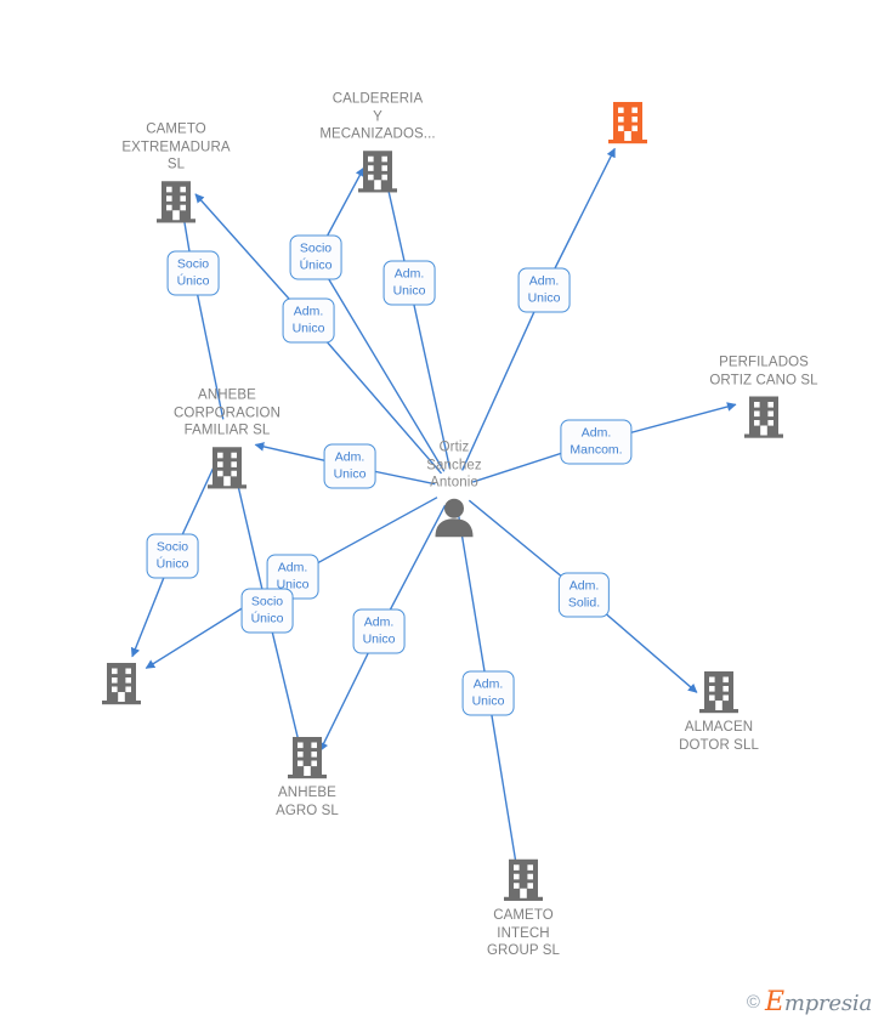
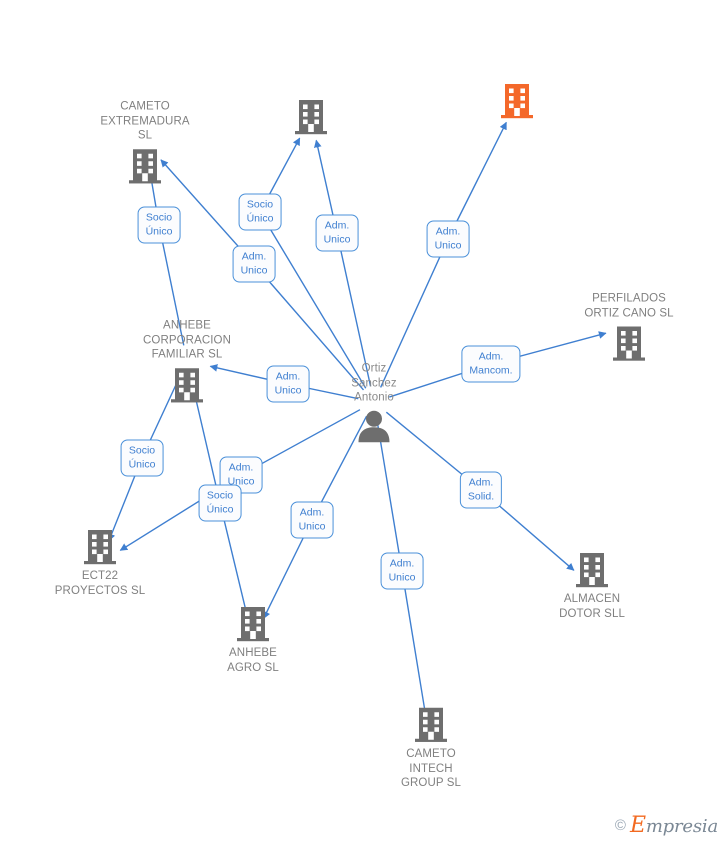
  CAMETO
  EXTREMADURA
  SL
- CALDERERIA
- Y
- MECANIZADOS...
  PERFILADOS
  ORTIZ CANO SL
  ANHEBE
  CORPORACION
  FAMILIAR SL
  Ortiz
  Sanchez
  Antonio
+ ECT22
+ PROYECTOS SL
  ALMACEN
  DOTOR SLL
  ANHEBE
  AGRO SL
  CAMETO
  INTECH
  GROUP SL
  Socio
  Único
  Adm.
  Unico
  Socio
  Único
  Adm.
  Unico
  Adm.
  Unico
  Adm.
  Mancom.
  Adm.
  Unico
  Socio
  Único
  Adm.
  Unico
  Socio
  Único
  Adm.
  Unico
  Adm.
  Solid.
  Adm.
  Unico
  ©
  Empresia
